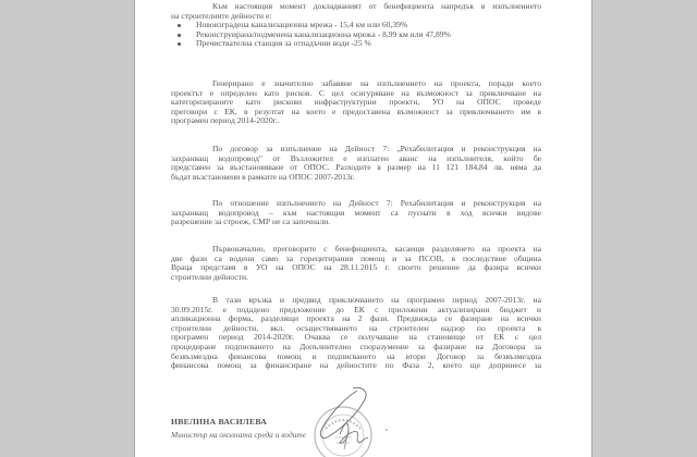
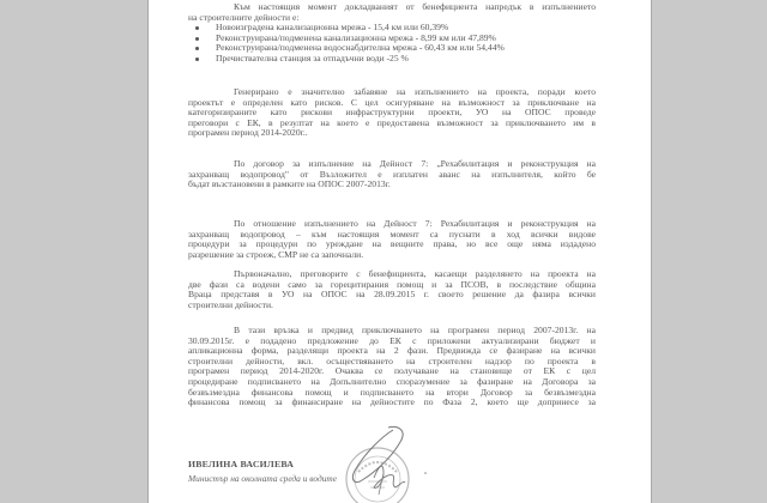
  Към настоящия момент докладваният от бенефициента напредък в изпълнението
  на строителните дейности е:
  Новоизградена канализационна мрежа - 15,4 км или 60,39%
  Реконструирана/подменена канализационна мрежа - 8,99 км или 47,89%
+ Реконструирана/подменена водоснабдителна мрежа - 60,43 км или 54,44%
  Пречиствателна станция за отпадъчни води -25 %
  Генерирано е значително забавяне на изпълнението на проекта, поради което
  проектът е определен като рисков. С цел осигуряване на възможност за приключване на
  категоризираните като рискови инфраструктурни проекти, УО на ОПОС проведе
  преговори с ЕК, в резултат на което е предоставена възможност за приключването им в
  програмен период 2014-2020г..
  По договор за изпълнение на Дейност 7: „Рехабилитация и реконструкция на
  захранващ водопровод" от Възложител е изплатен аванс на изпълнителя, който бе
- представен за възстановяване от ОПОС. Разходите в размер на 11 121 184,84 лв. няма да
  бъдат възстановени в рамките на ОПОС 2007-2013г.
  По отношение изпълнението на Дейност 7: Рехабилитация и реконструкция на
  захранващ водопровод – към настоящия момент са пуснати в ход всички видове
+ процедури за процедури по уреждане на вещните права, но все още няма издадено
  разрешение за строеж, СМР не са започнали.
  Първоначално, преговорите с бенефициента, касаещи разделянето на проекта на
  две фази са водени само за горецитирания помощ и за ПСОВ, в последствие община
- Враца представя в УО на ОПОС на 28.11.2015 г. своето решение да фазира всички
+ Враца представя в УО на ОПОС на 28.09.2015 г. своето решение да фазира всички
  строителни дейности.
  В тази връзка и предвид приключването на програмен период 2007-2013г. на
  30.09.2015г. е подадено предложение до ЕК с приложени актуализирани бюджет и
  апликационна форма, разделящи проекта на 2 фази. Предвижда се фазиране на всички
  строителни дейности, вкл. осъществяването на строителен надзор по проекта в
  програмен период 2014-2020г. Очаква се получаване на становище от ЕК с цел
  процедиране подписването на Допълнително споразумение за фазиране на Договора за
  безвъзмездна финансова помощ и подписването на втори Договор за безвъзмездна
  финансова помощ за финансиране на дейностите по Фаза 2, което ще допринесе за
  ИВЕЛИНА ВАСИЛЕВА
  Министър на околната среда и водите
